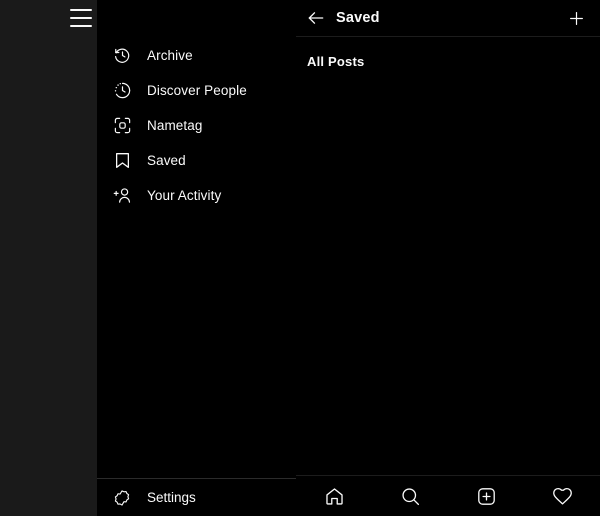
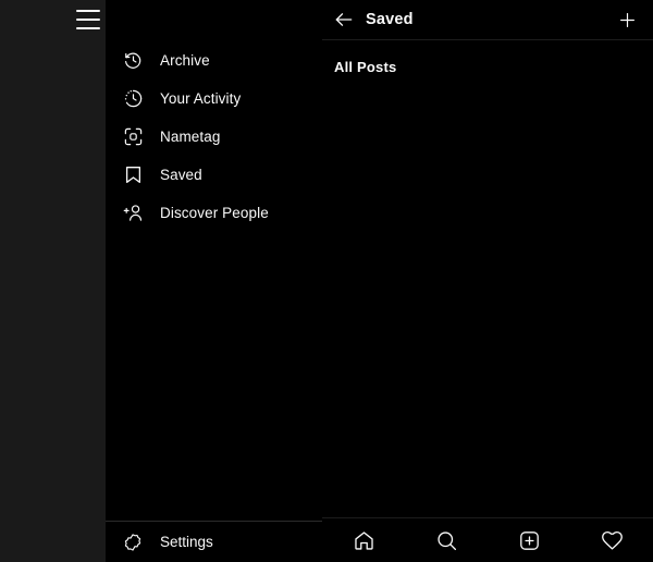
  Archive
- Discover People
+ Your Activity
  Nametag
  Saved
- Your Activity
+ Discover People
  Settings
  Saved
  All Posts
